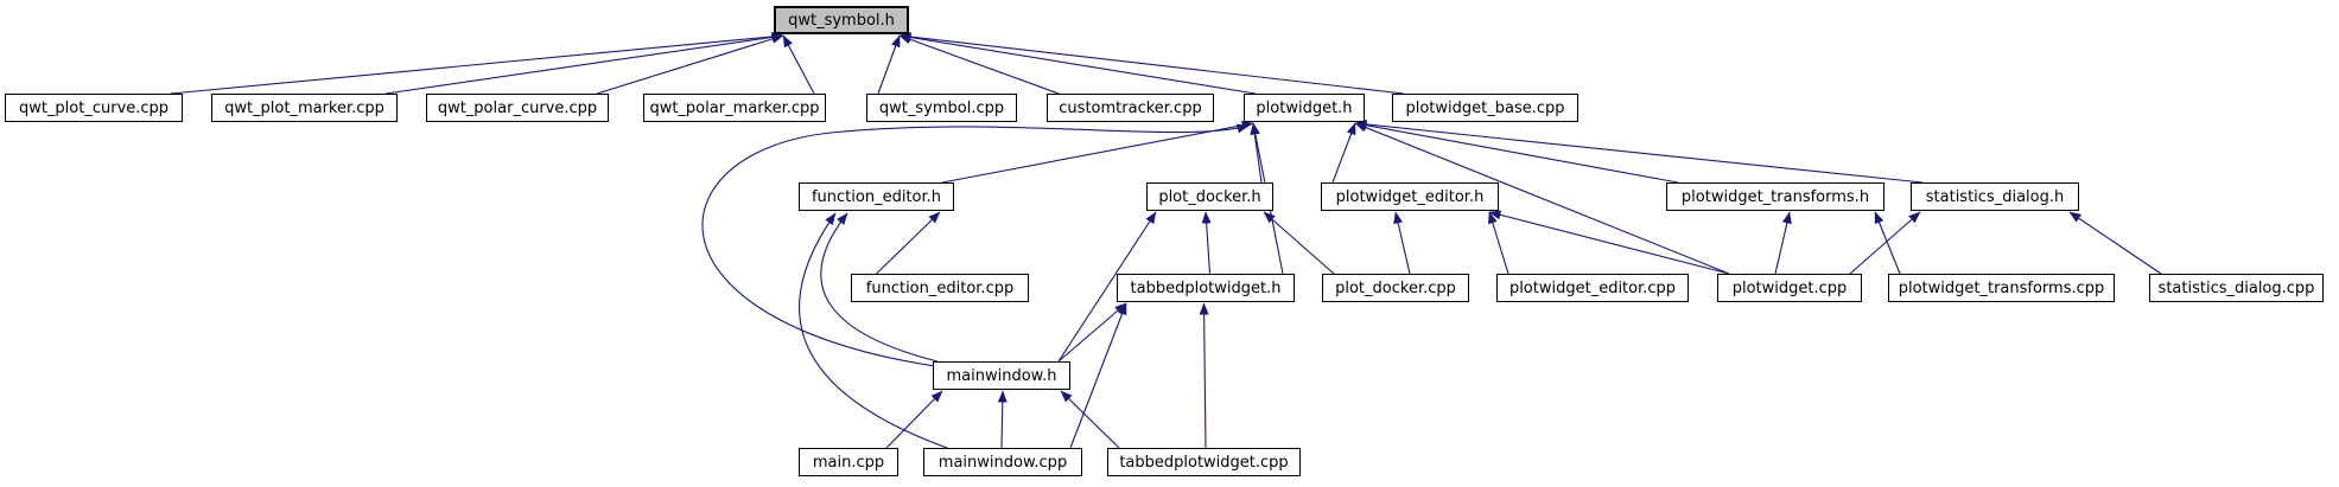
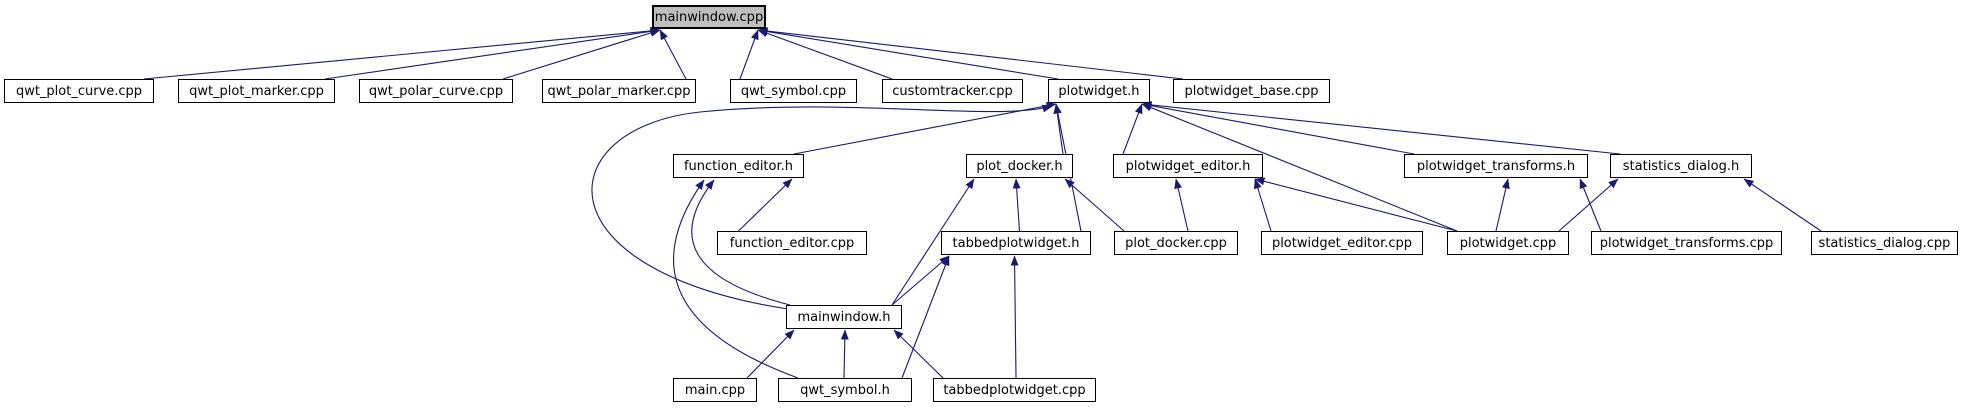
- qwt_symbol.h
+ mainwindow.cpp
  qwt_plot_curve.cpp
  qwt_plot_marker.cpp
  qwt_polar_curve.cpp
  qwt_polar_marker.cpp
  qwt_symbol.cpp
  customtracker.cpp
  plotwidget.h
  plotwidget_base.cpp
  function_editor.h
  plot_docker.h
  plotwidget_editor.h
  plotwidget_transforms.h
  statistics_dialog.h
  function_editor.cpp
  tabbedplotwidget.h
  plot_docker.cpp
  plotwidget_editor.cpp
  plotwidget.cpp
  plotwidget_transforms.cpp
  statistics_dialog.cpp
  mainwindow.h
  main.cpp
- mainwindow.cpp
+ qwt_symbol.h
  tabbedplotwidget.cpp
